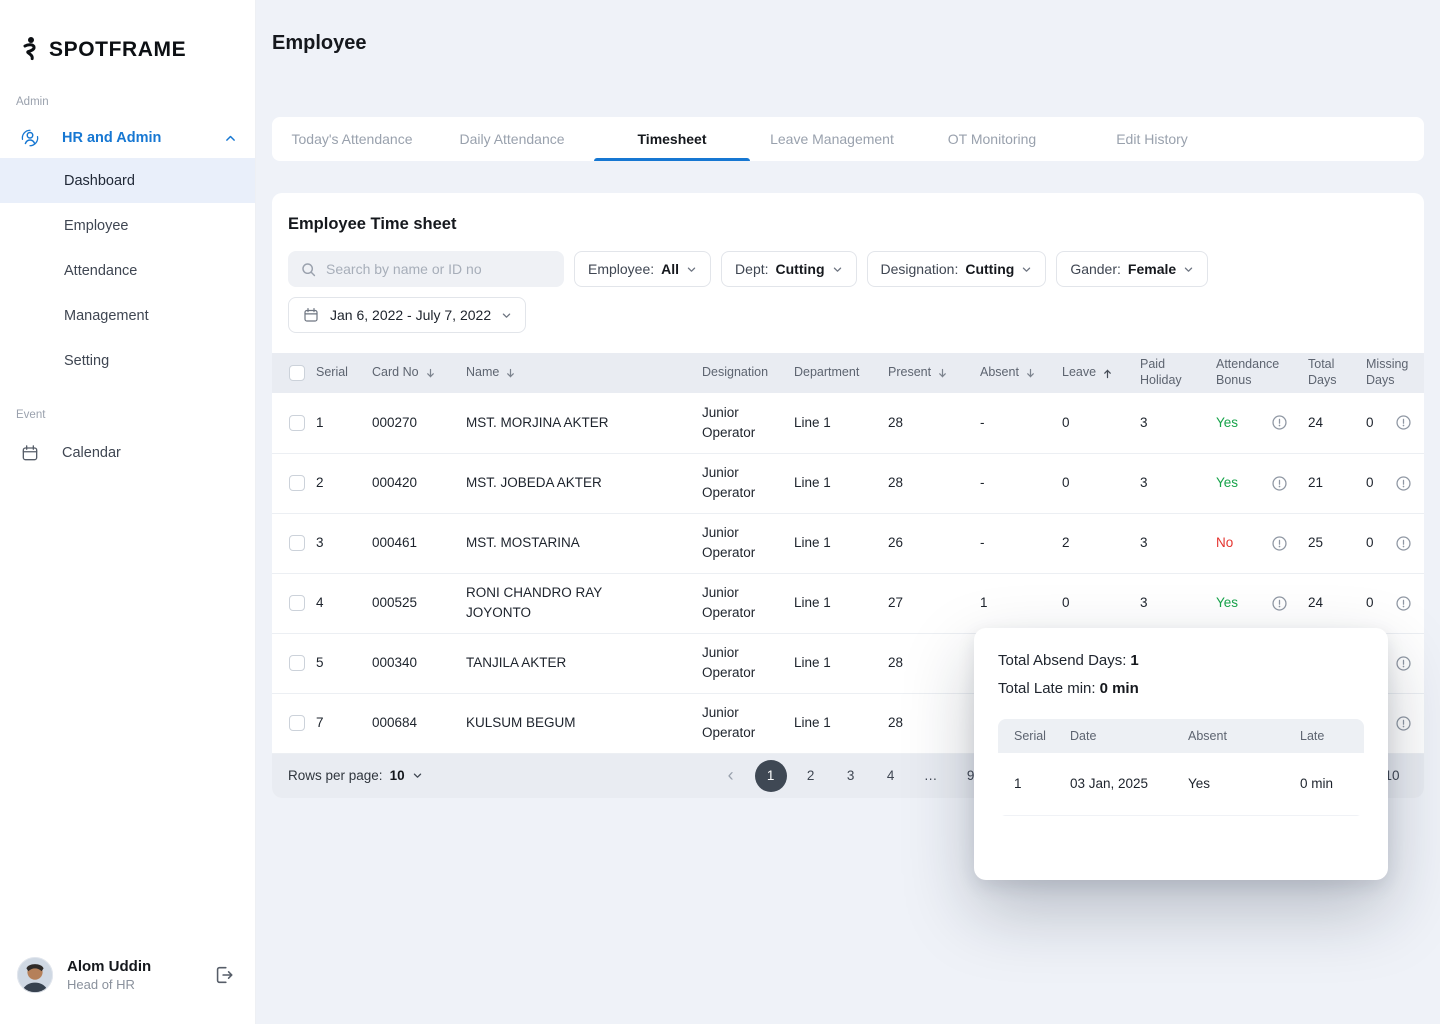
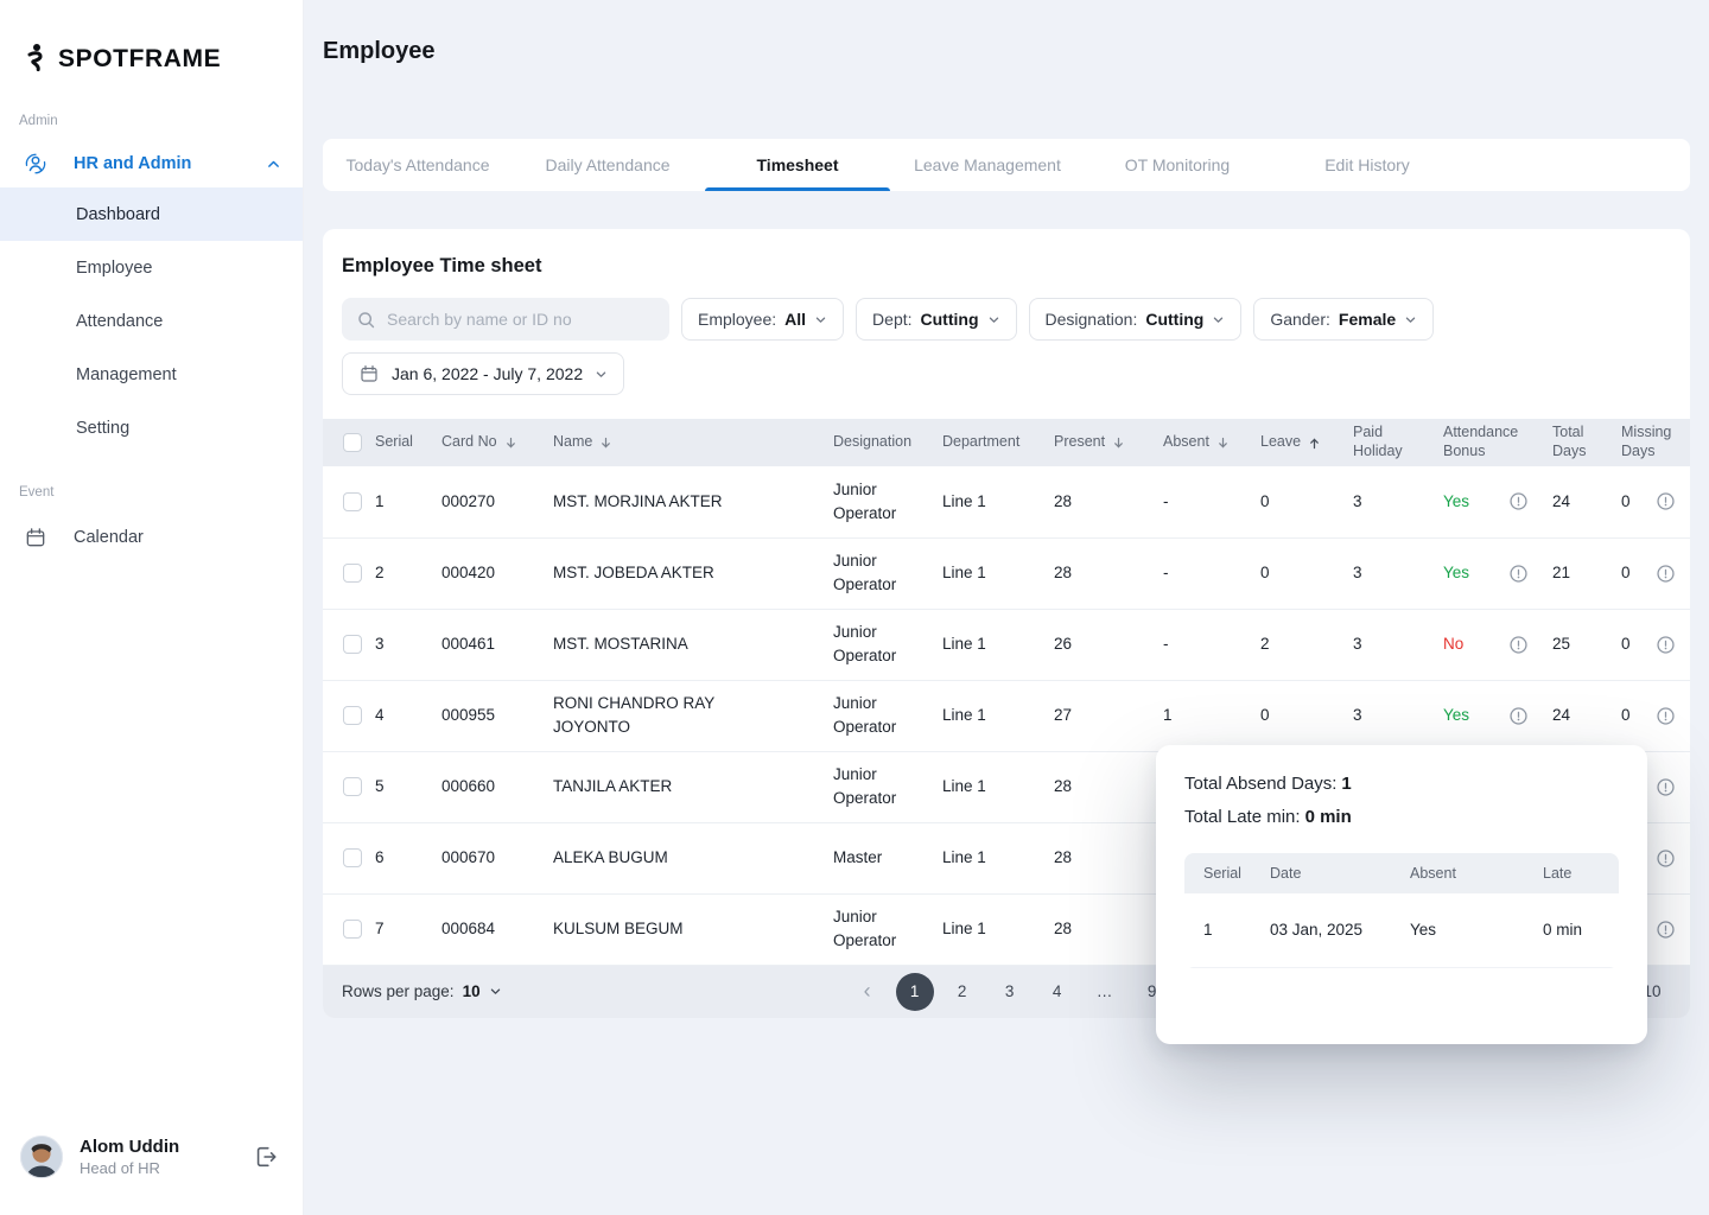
  SPOTFRAME
  Admin
  HR and Admin
  Dashboard
  Employee
  Attendance
  Management
  Setting
  Event
  Calendar
  Alom Uddin
  Head of HR
  Employee
  Today's Attendance
  Daily Attendance
  Timesheet
  Leave Management
  OT Monitoring
  Edit History
  Employee Time sheet
  Search by name or ID no
  Employee:
  All
  Dept:
  Cutting
  Designation:
  Cutting
  Gander:
  Female
  Jan 6, 2022 - July 7, 2022
  	Serial	Card No	Name	Designation	Department	Present	Absent	Leave	Paid Holiday	Attendance Bonus	Total Days	Missing Days
  	1	000270	MST. MORJINA AKTER	Junior Operator	Line 1	28	-	0	3	Yes	24	0
  	2	000420	MST. JOBEDA AKTER	Junior Operator	Line 1	28	-	0	3	Yes	21	0
  	3	000461	MST. MOSTARINA	Junior Operator	Line 1	26	-	2	3	No	25	0
- 	4	000525	RONI CHANDRO RAY JOYONTO	Junior Operator	Line 1	27	1	0	3	Yes	24	0
+ 	4	000955	RONI CHANDRO RAY JOYONTO	Junior Operator	Line 1	27	1	0	3	Yes	24	0
- 	5	000340	TANJILA AKTER	Junior Operator	Line 1	28
+ 	5	000660	TANJILA AKTER	Junior Operator	Line 1	28
+ 	6	000670	ALEKA BUGUM	Master	Line 1	28
  	7	000684	KULSUM BEGUM	Junior Operator	Line 1	28
  Rows per page:
  10
  ‹
  1
  2
  3
  4
  …
  9
  10
  Total Absend Days: 1
  Total Late min: 0 min
  Serial	Date	Absent	Late
  1	03 Jan, 2025	Yes	0 min
